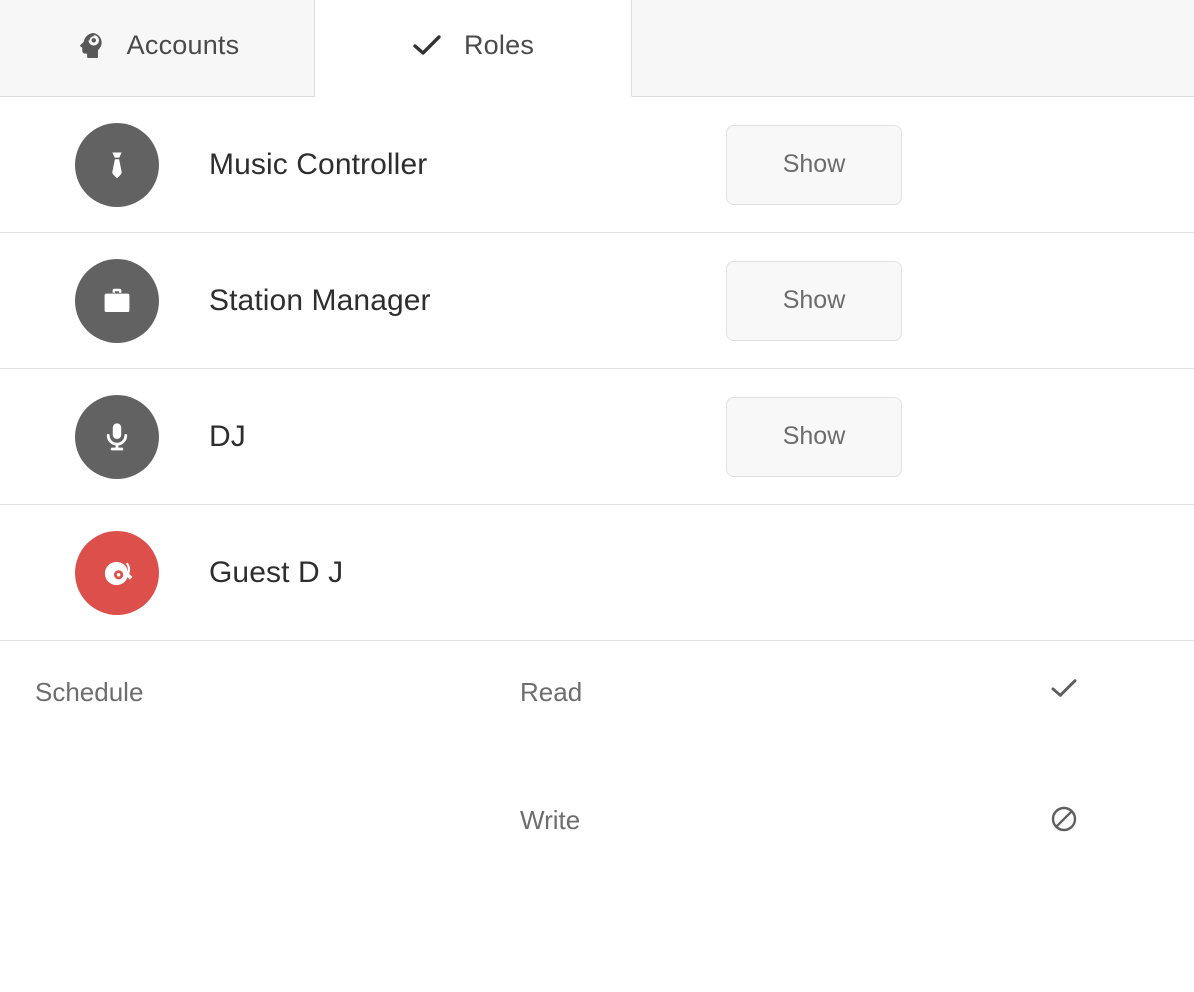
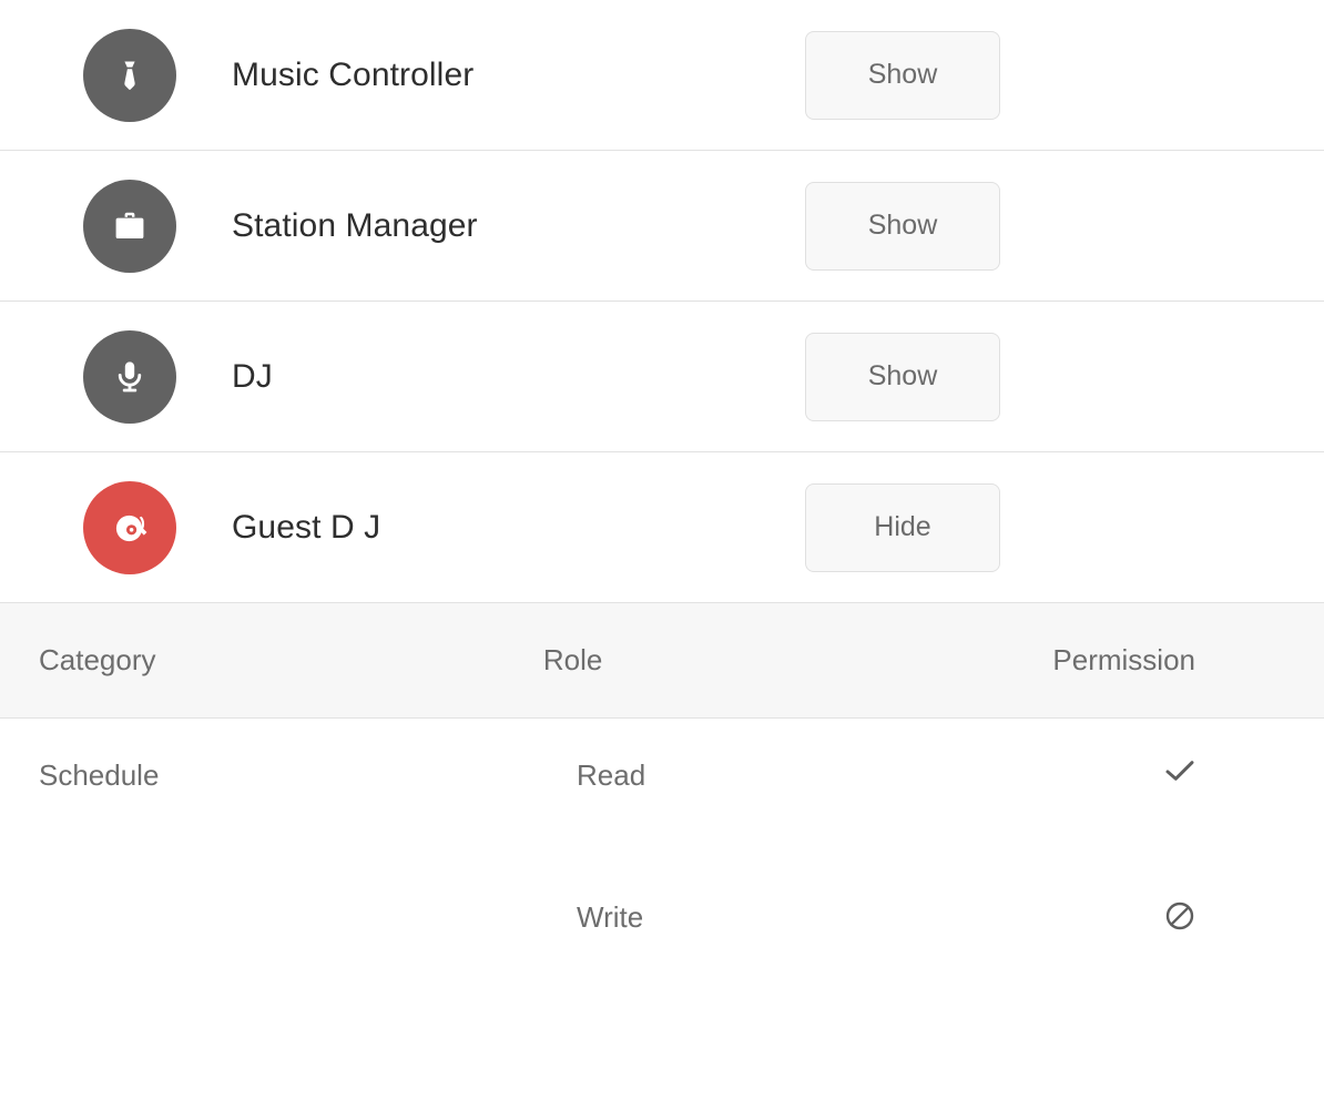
- Accounts
- Roles
  Music Controller
  Show
  Station Manager
  Show
  DJ
  Show
  Guest D J
+ Hide
+ Category
+ Role
+ Permission
  Schedule
  Read
  Write
